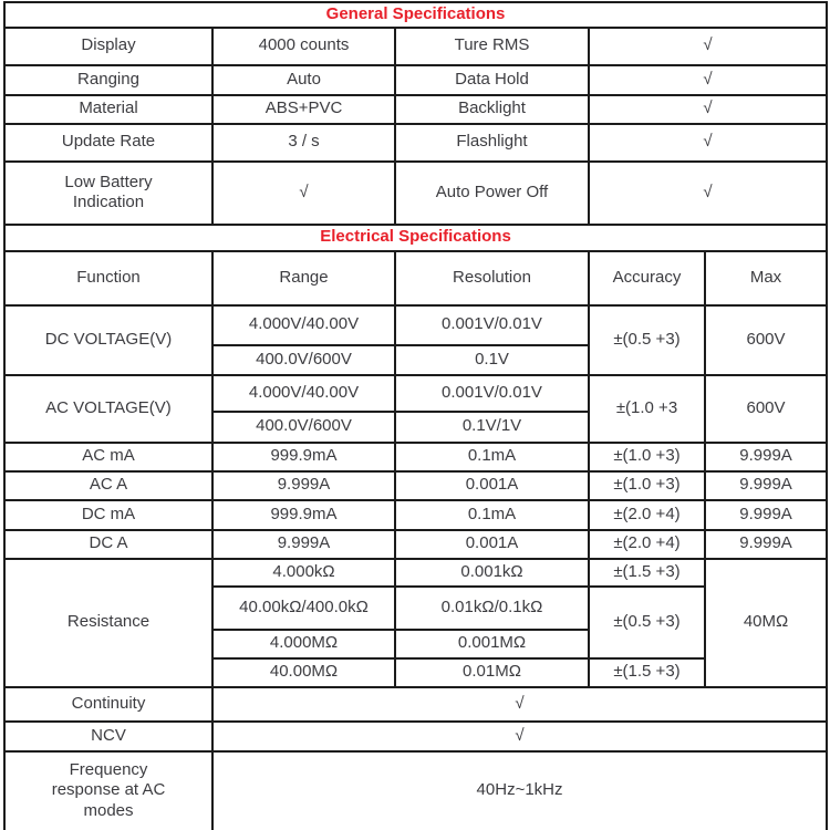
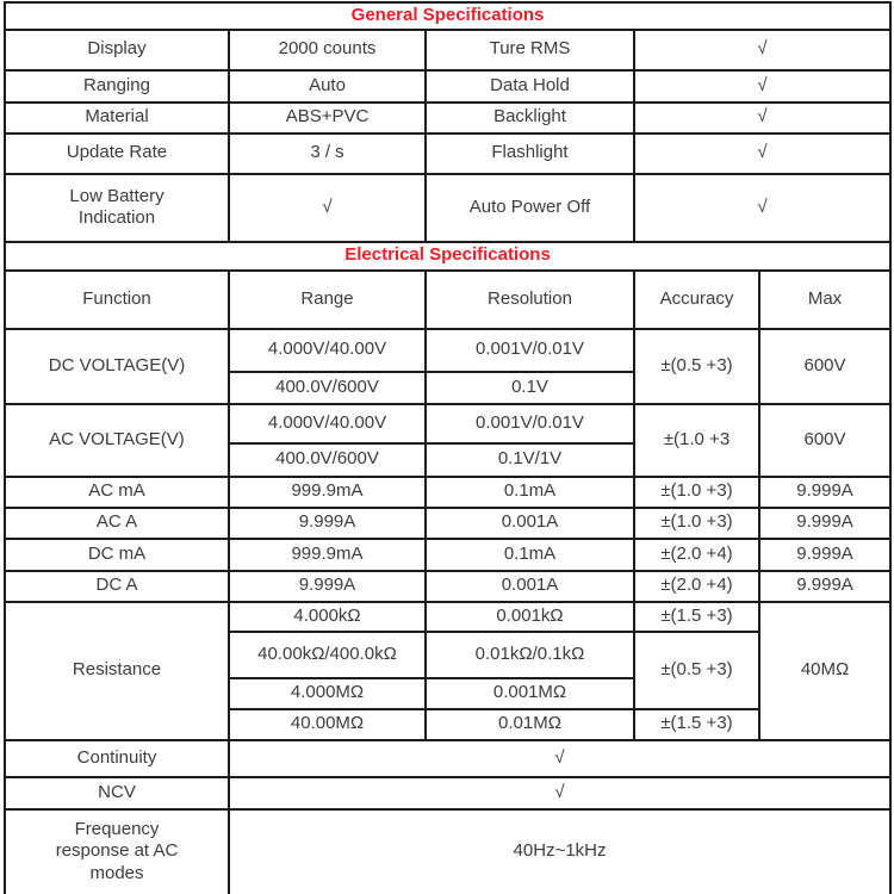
  General Specifications
- Display	4000 counts	Ture RMS	√
+ Display	2000 counts	Ture RMS	√
  Ranging	Auto	Data Hold	√
  Material	ABS+PVC	Backlight	√
  Update Rate	3 / s	Flashlight	√
  Low Battery Indication	√	Auto Power Off	√
  Electrical Specifications
  Function	Range	Resolution	Accuracy	Max
  DC VOLTAGE(V)	4.000V/40.00V	0.001V/0.01V	±(0.5 +3)	600V
  400.0V/600V	0.1V
  AC VOLTAGE(V)	4.000V/40.00V	0.001V/0.01V	±(1.0 +3	600V
  400.0V/600V	0.1V/1V
  AC mA	999.9mA	0.1mA	±(1.0 +3)	9.999A
  AC A	9.999A	0.001A	±(1.0 +3)	9.999A
  DC mA	999.9mA	0.1mA	±(2.0 +4)	9.999A
  DC A	9.999A	0.001A	±(2.0 +4)	9.999A
  Resistance	4.000kΩ	0.001kΩ	±(1.5 +3)	40MΩ
  40.00kΩ/400.0kΩ	0.01kΩ/0.1kΩ	±(0.5 +3)
  4.000MΩ	0.001MΩ
  40.00MΩ	0.01MΩ	±(1.5 +3)
  Continuity	√
  NCV	√
  Frequency response at AC modes	40Hz~1kHz
